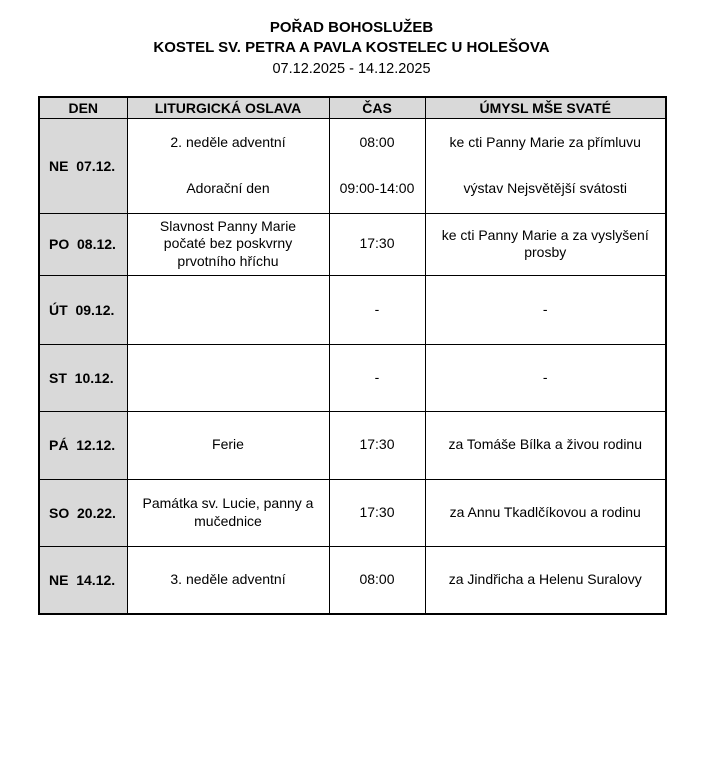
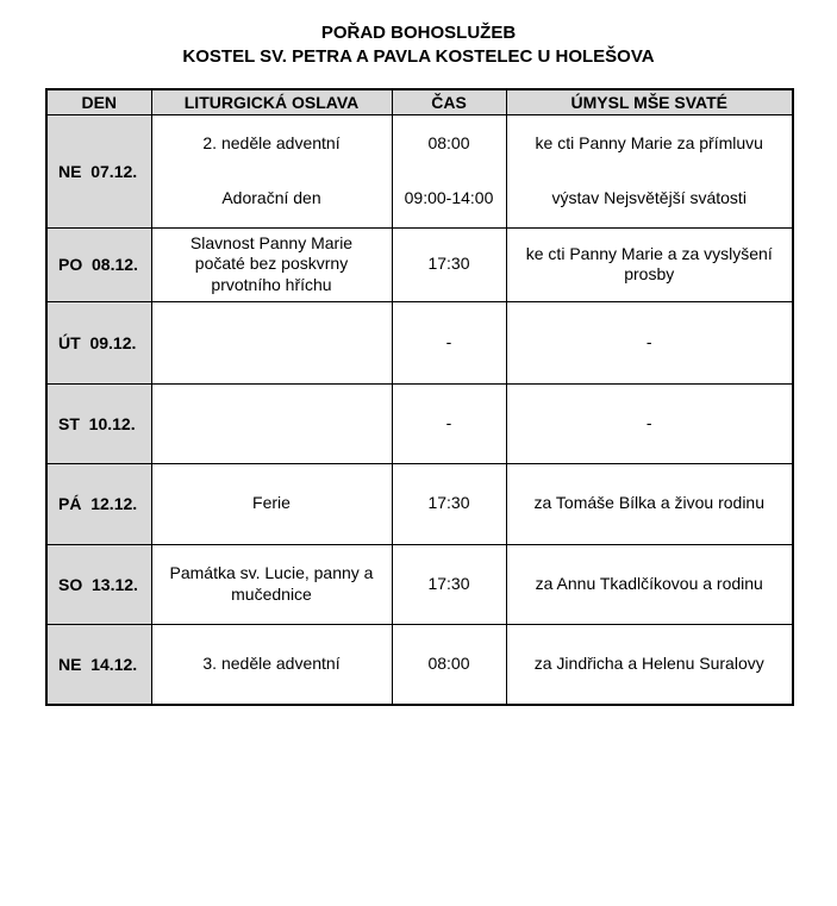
  POŘAD BOHOSLUŽEB
  KOSTEL SV. PETRA A PAVLA KOSTELEC U HOLEŠOVA
- 07.12.2025 - 14.12.2025
  DEN	LITURGICKÁ OSLAVA	ČAS	ÚMYSL MŠE SVATÉ
  NE 07.12.	2. neděle adventní Adorační den	08:00 09:00-14:00	ke cti Panny Marie za přímluvu výstav Nejsvětější svátosti
  PO 08.12.	Slavnost Panny Marie počaté bez poskvrny prvotního hříchu	17:30	ke cti Panny Marie a za vyslyšení prosby
  ÚT 09.12.		-	-
  ST 10.12.		-	-
  PÁ 12.12.	Ferie	17:30	za Tomáše Bílka a živou rodinu
- SO 20.22.	Památka sv. Lucie, panny a mučednice	17:30	za Annu Tkadlčíkovou a rodinu
+ SO 13.12.	Památka sv. Lucie, panny a mučednice	17:30	za Annu Tkadlčíkovou a rodinu
  NE 14.12.	3. neděle adventní	08:00	za Jindřicha a Helenu Suralovy
